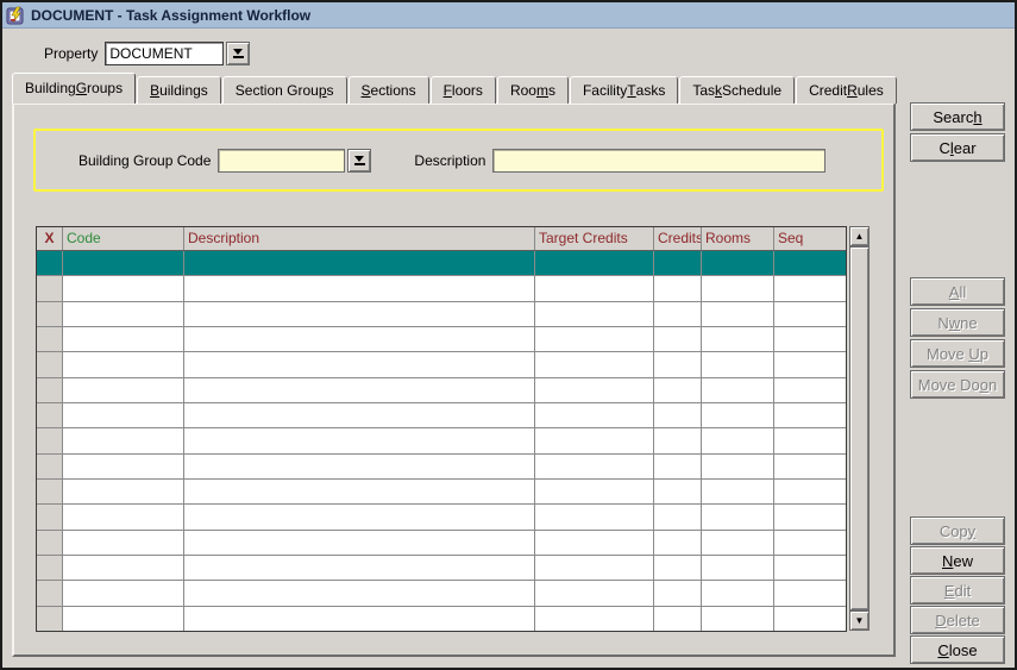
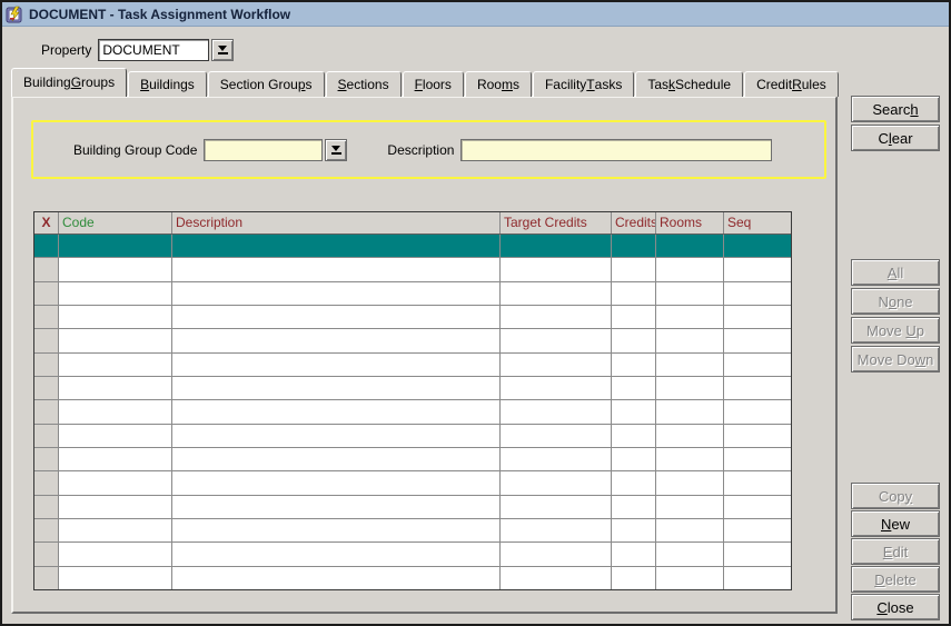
  DOCUMENT - Task Assignment Workflow
  Property
  DOCUMENT
  Building
  G
  roups
  B
  uildings
  Section Grou
  p
  s
  S
  ections
  F
  loors
  Roo
  m
  s
  Facility
  T
  asks
  Tas
  k
  Schedule
  Credit
  R
  ules
  Building Group Code
  Description
  X
  Code
  Description
  Target Credits
  Credits
  Rooms
  Seq
- ▲
- ▼
  Search
  Clear
  All
- Nwne
+ None
  Move Up
- Move Doon
+ Move Down
  Copy
  New
  Edit
  Delete
  Close
